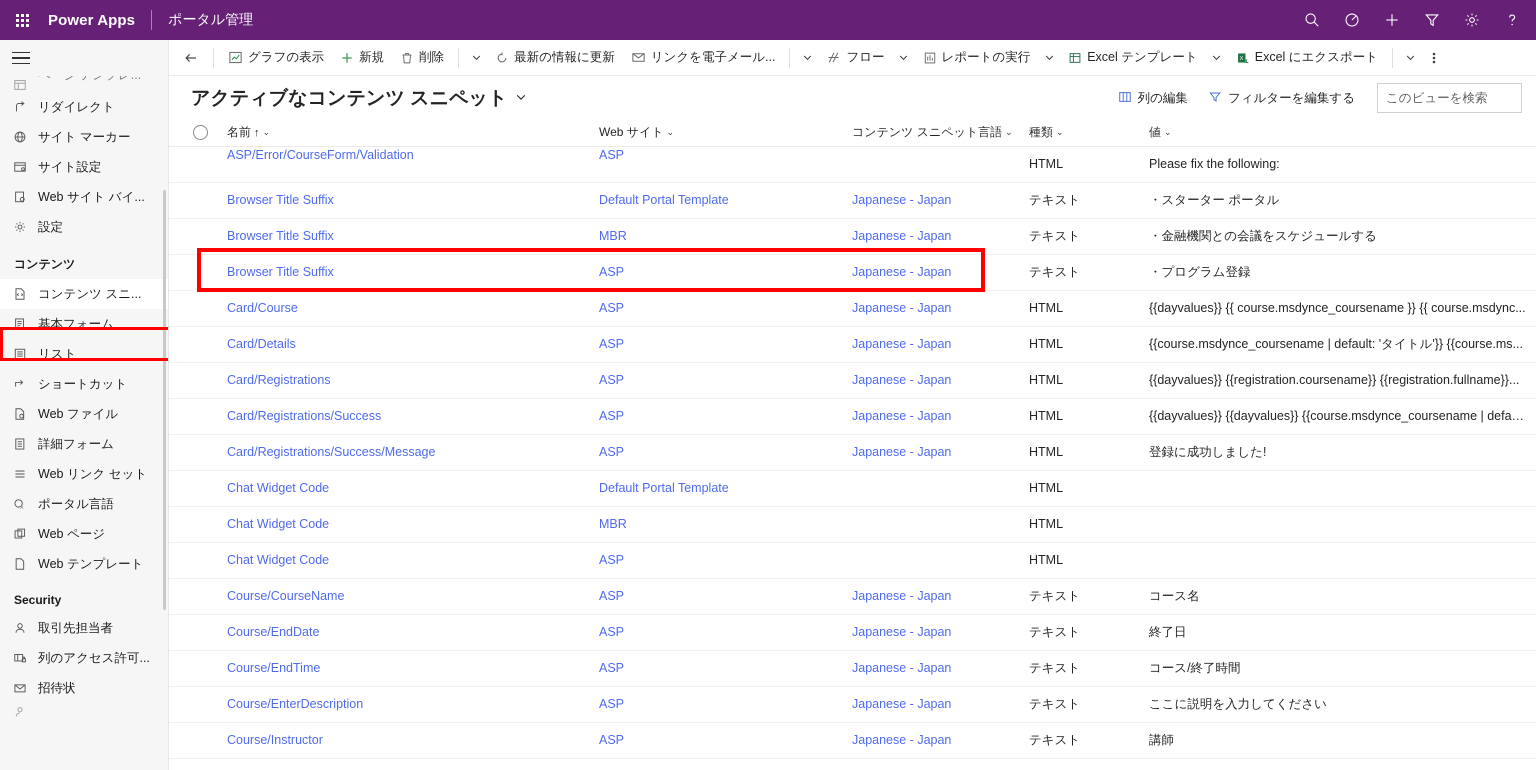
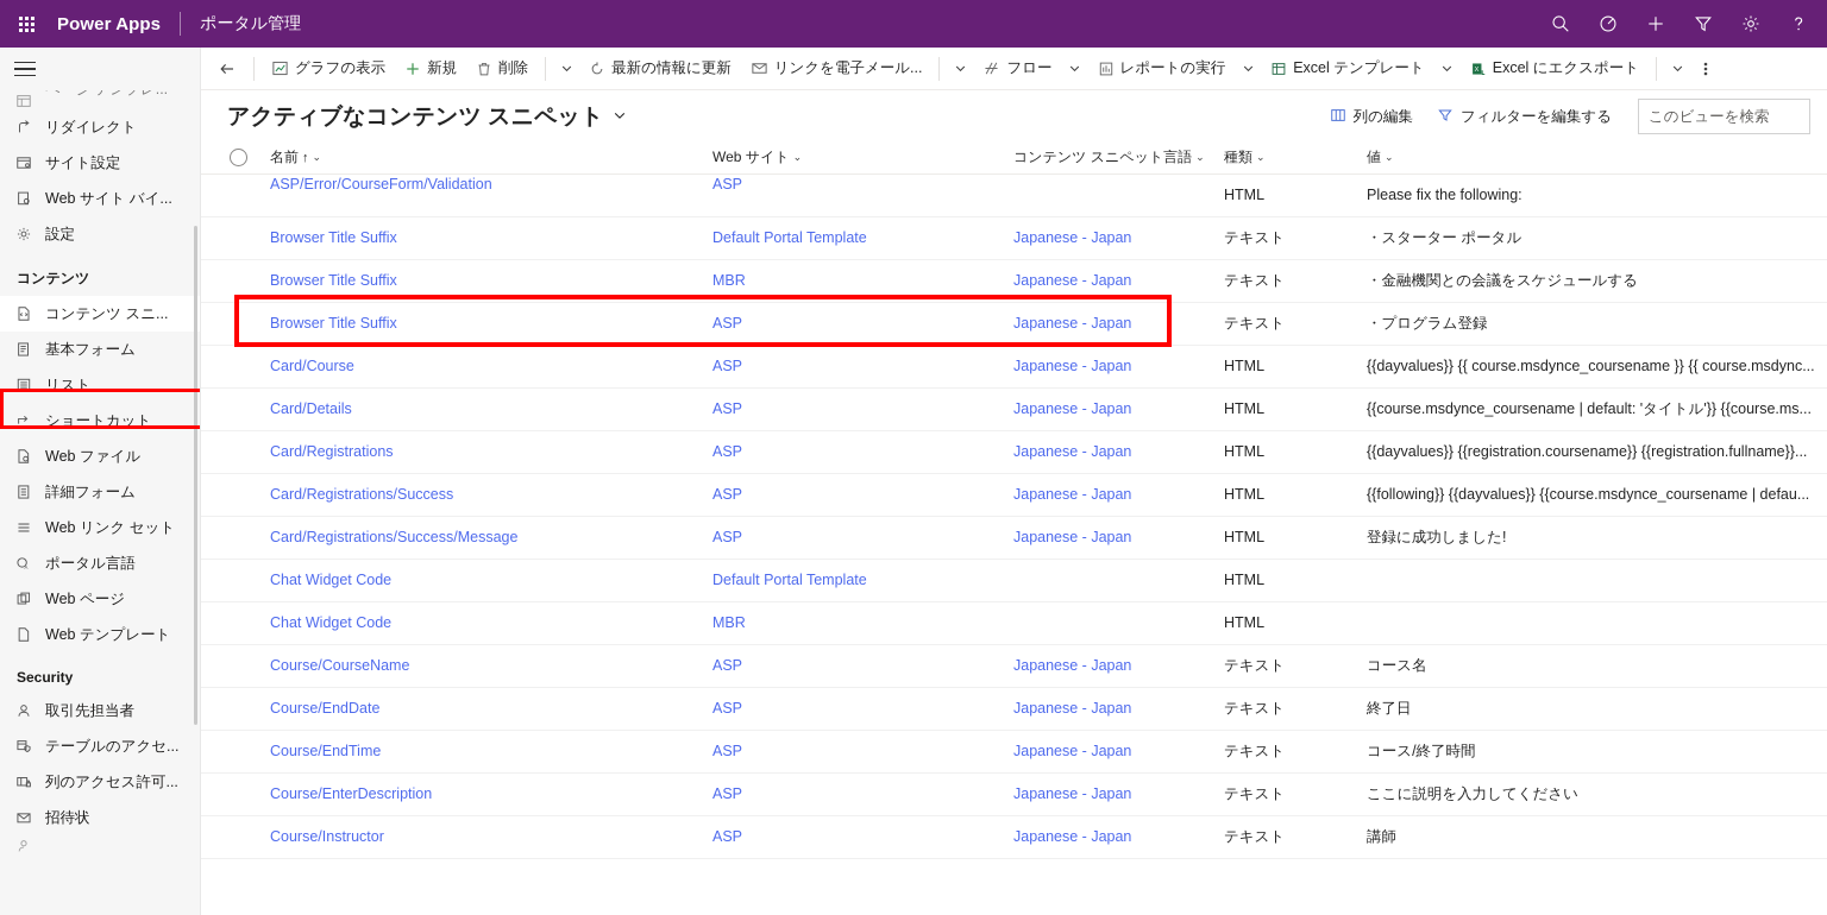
  Power Apps
  ポータル管理
  リダイレクト
- サイト マーカー
  サイト設定
  Web サイト バイ...
  設定
  コンテンツ
  コンテンツ スニ...
  基本フォーム
  リスト
  ショートカット
  Web ファイル
  詳細フォーム
  Web リンク セット
  ポータル言語
  Web ページ
  Web テンプレート
  Security
  取引先担当者
+ テーブルのアクセ...
  列のアクセス許可...
  招待状
  グラフの表示
  新規
  削除
  最新の情報に更新
  リンクを電子メール...
  フロー
  レポートの実行
  Excel テンプレート
  Excel にエクスポート
  アクティブなコンテンツ スニペット
  列の編集
  フィルターを編集する
  このビューを検索
  	名前 ↑ ⌄	Web サイト ⌄	コンテンツ スニペット言語 ⌄	種類 ⌄	値 ⌄
  	ASP/Error/CourseForm/Validation	ASP		HTML	Please fix the following:
  	Browser Title Suffix	Default Portal Template	Japanese - Japan	テキスト	・スターター ポータル
  	Browser Title Suffix	MBR	Japanese - Japan	テキスト	・金融機関との会議をスケジュールする
  	Browser Title Suffix	ASP	Japanese - Japan	テキスト	・プログラム登録
  	Card/Course	ASP	Japanese - Japan	HTML	{{dayvalues}} {{ course.msdynce_coursename }} {{ course.msdync...
  	Card/Details	ASP	Japanese - Japan	HTML	{{course.msdynce_coursename | default: 'タイトル'}} {{course.ms...
  	Card/Registrations	ASP	Japanese - Japan	HTML	{{dayvalues}} {{registration.coursename}} {{registration.fullname}}...
- 	Card/Registrations/Success	ASP	Japanese - Japan	HTML	{{dayvalues}} {{dayvalues}} {{course.msdynce_coursename | defau...
+ 	Card/Registrations/Success	ASP	Japanese - Japan	HTML	{{following}} {{dayvalues}} {{course.msdynce_coursename | defau...
  	Card/Registrations/Success/Message	ASP	Japanese - Japan	HTML	登録に成功しました!
  	Chat Widget Code	Default Portal Template		HTML
  	Chat Widget Code	MBR		HTML
- 	Chat Widget Code	ASP		HTML
  	Course/CourseName	ASP	Japanese - Japan	テキスト	コース名
  	Course/EndDate	ASP	Japanese - Japan	テキスト	終了日
  	Course/EndTime	ASP	Japanese - Japan	テキスト	コース/終了時間
  	Course/EnterDescription	ASP	Japanese - Japan	テキスト	ここに説明を入力してください
  	Course/Instructor	ASP	Japanese - Japan	テキスト	講師
